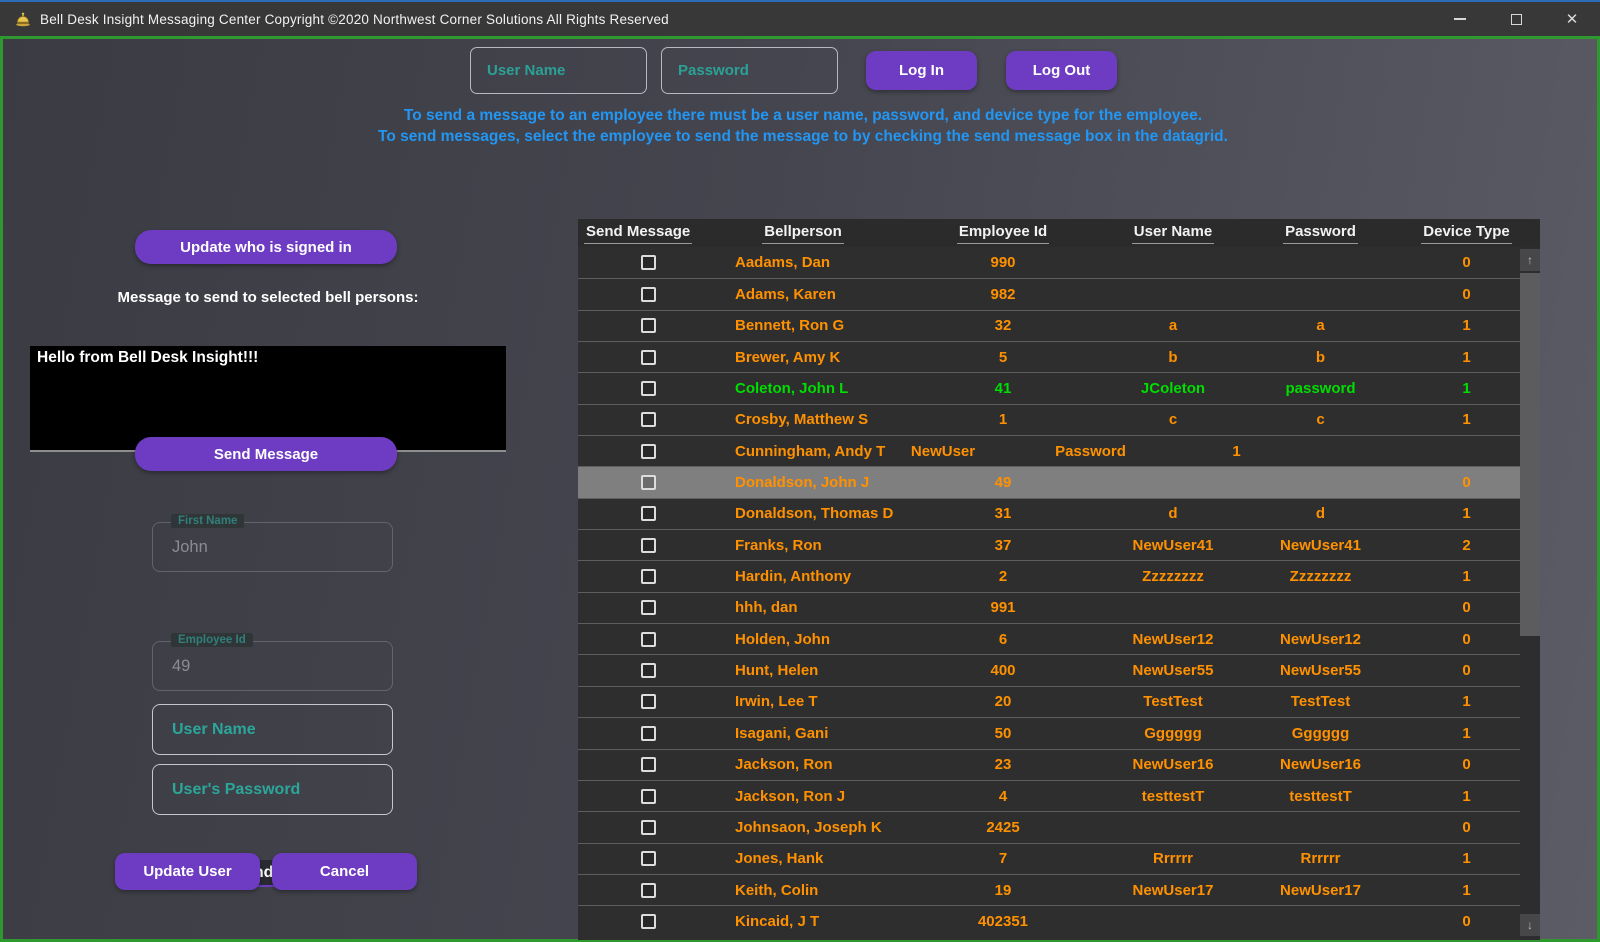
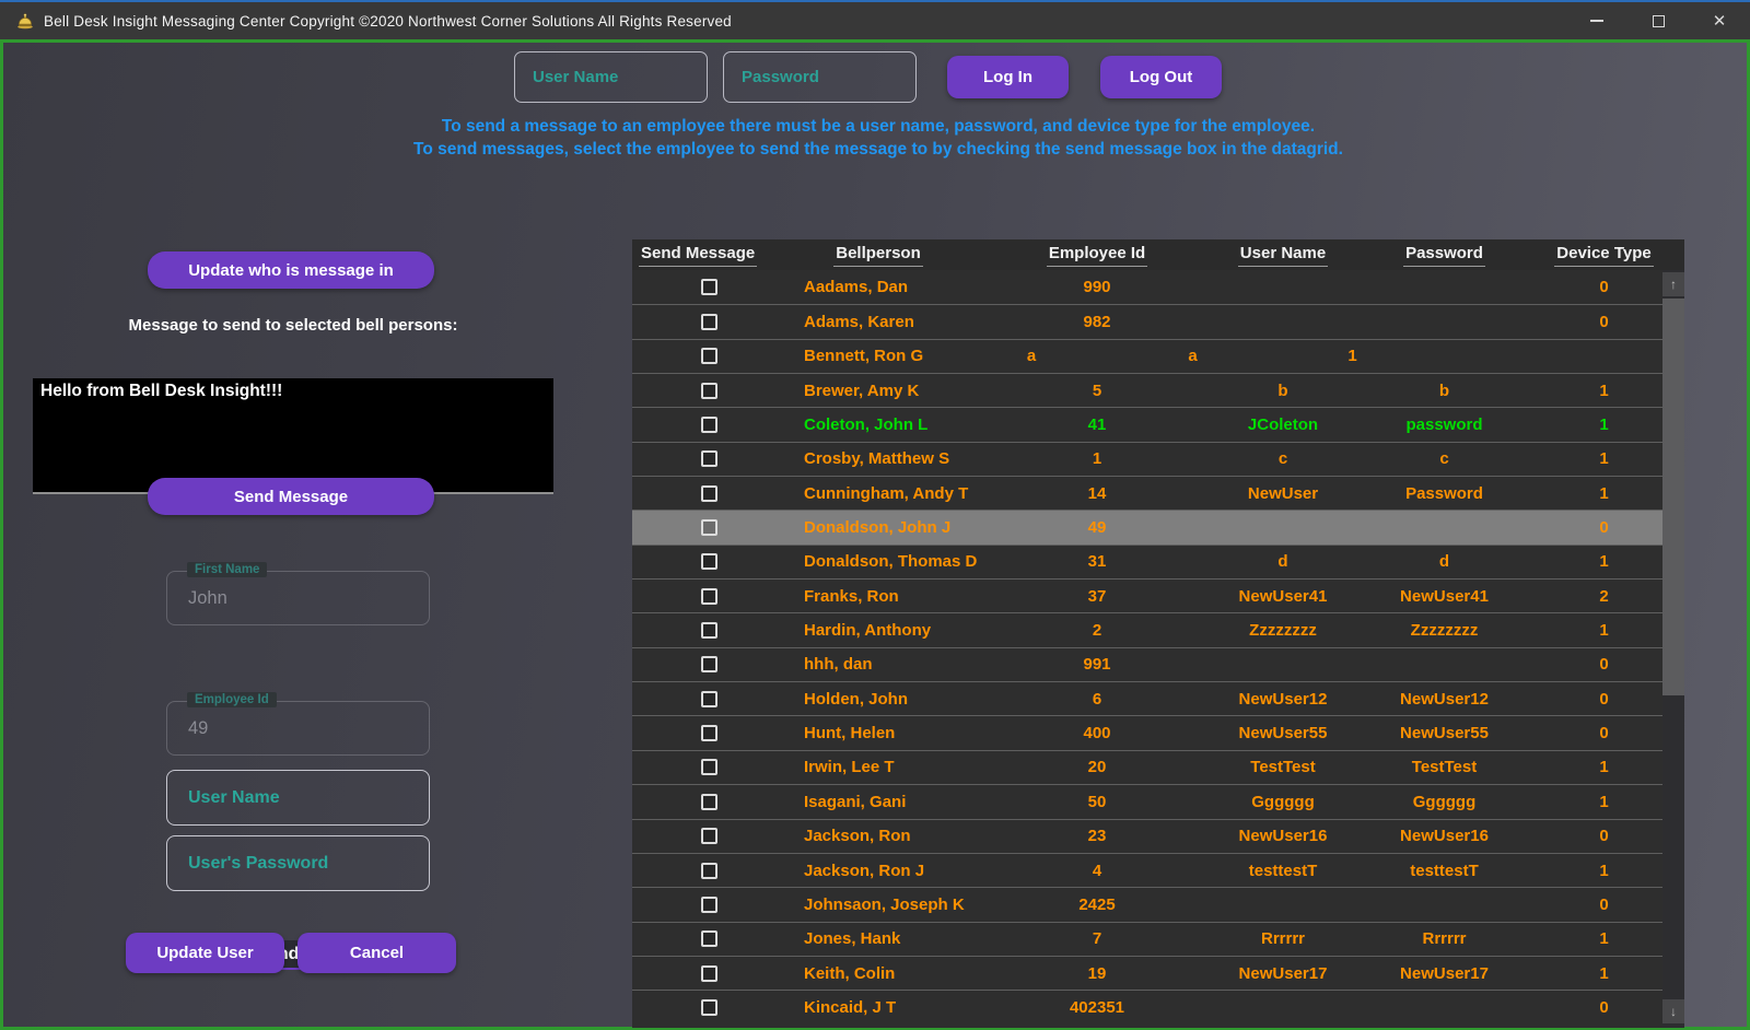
  Bell Desk Insight Messaging Center Copyright ©2020 Northwest Corner Solutions All Rights Reserved
  ✕
  User Name
  Password
  Log In
  Log Out
  To send a message to an employee there must be a user name, password, and device type for the employee.
  To send messages, select the employee to send the message to by checking the send message box in the datagrid.
- Update who is signed in
+ Update who is message in
  Message to send to selected bell persons:
  Hello from Bell Desk Insight!!!
  Send Message
  First Name
  John
  Employee Id
  49
  User Name
  User's Password
  Update User
  Cancel
  Send Message
  Bellperson
  Employee Id
  User Name
  Password
  Device Type
  Aadams, Dan
  990
  0
  Adams, Karen
  982
  0
  Bennett, Ron G
- 32
  a
  a
  1
  Brewer, Amy K
  5
  b
  b
  1
  Coleton, John L
  41
  JColeton
  password
  1
  Crosby, Matthew S
  1
  c
  c
  1
  Cunningham, Andy T
+ 14
  NewUser
  Password
  1
  Donaldson, John J
  49
  0
  Donaldson, Thomas D
  31
  d
  d
  1
  Franks, Ron
  37
  NewUser41
  NewUser41
  2
  Hardin, Anthony
  2
  Zzzzzzzz
  Zzzzzzzz
  1
  hhh, dan
  991
  0
  Holden, John
  6
  NewUser12
  NewUser12
  0
  Hunt, Helen
  400
  NewUser55
  NewUser55
  0
  Irwin, Lee T
  20
  TestTest
  TestTest
  1
  Isagani, Gani
  50
  Gggggg
  Gggggg
  1
  Jackson, Ron
  23
  NewUser16
  NewUser16
  0
  Jackson, Ron J
  4
  testtestT
  testtestT
  1
  Johnsaon, Joseph K
  2425
  0
  Jones, Hank
  7
  Rrrrrr
  Rrrrrr
  1
  Keith, Colin
  19
  NewUser17
  NewUser17
  1
  Kincaid, J T
  402351
  0
  ↑
  ↓
